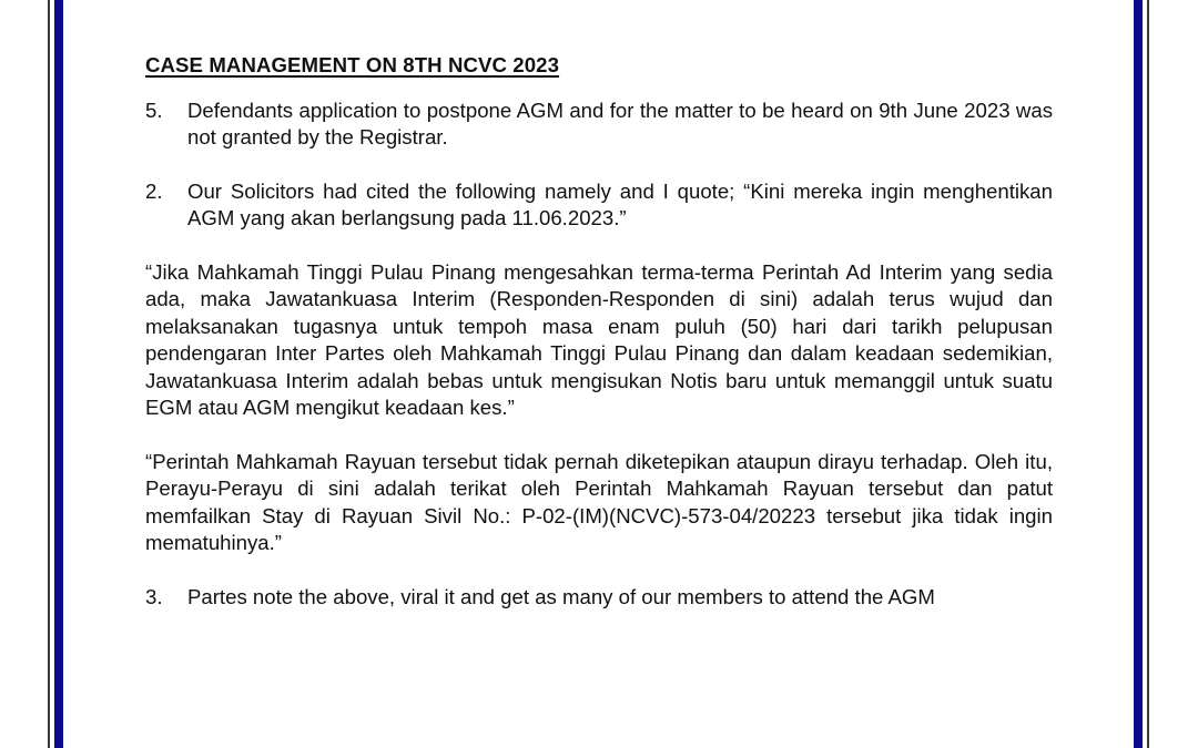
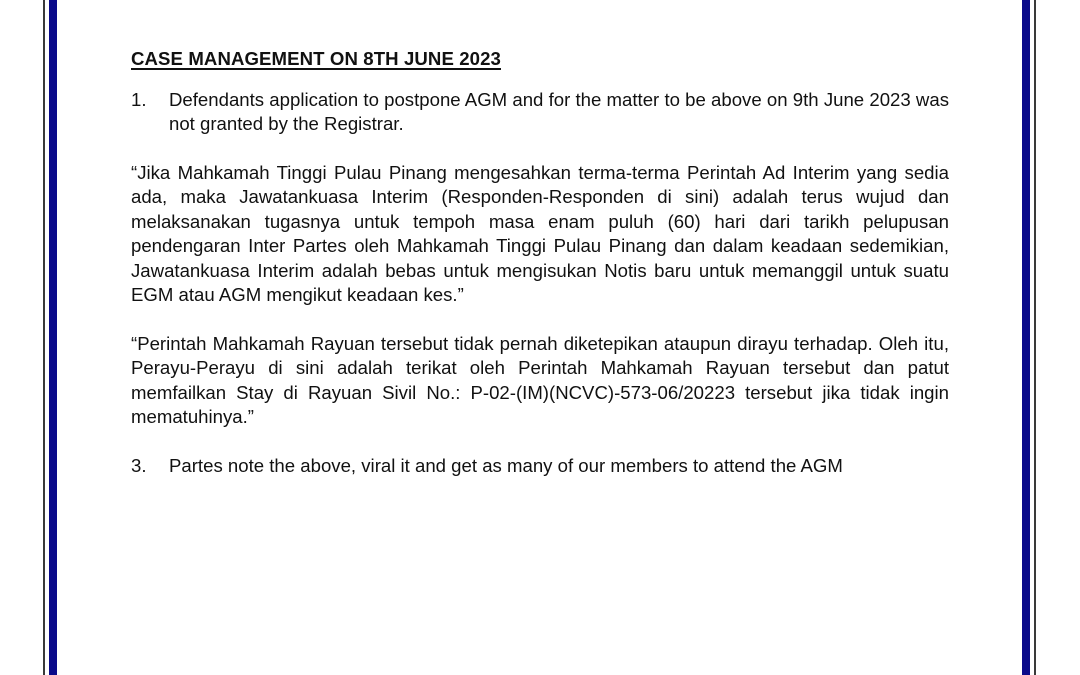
- CASE MANAGEMENT ON 8TH NCVC 2023
+ CASE MANAGEMENT ON 8TH JUNE 2023
- 5.
+ 1.
- Defendants application to postpone AGM and for the matter to be heard on 9th June 2023 was not granted by the Registrar.
+ Defendants application to postpone AGM and for the matter to be above on 9th June 2023 was not granted by the Registrar.
- 2.
- Our Solicitors had cited the following namely and I quote; “Kini mereka ingin menghentikan AGM yang akan berlangsung pada 11.06.2023.”
- “Jika Mahkamah Tinggi Pulau Pinang mengesahkan terma-terma Perintah Ad Interim yang sedia ada, maka Jawatankuasa Interim (Responden-Responden di sini) adalah terus wujud dan melaksanakan tugasnya untuk tempoh masa enam puluh (50) hari dari tarikh pelupusan pendengaran Inter Partes oleh Mahkamah Tinggi Pulau Pinang dan dalam keadaan sedemikian, Jawatankuasa Interim adalah bebas untuk mengisukan Notis baru untuk memanggil untuk suatu EGM atau AGM mengikut keadaan kes.”
+ “Jika Mahkamah Tinggi Pulau Pinang mengesahkan terma-terma Perintah Ad Interim yang sedia ada, maka Jawatankuasa Interim (Responden-Responden di sini) adalah terus wujud dan melaksanakan tugasnya untuk tempoh masa enam puluh (60) hari dari tarikh pelupusan pendengaran Inter Partes oleh Mahkamah Tinggi Pulau Pinang dan dalam keadaan sedemikian, Jawatankuasa Interim adalah bebas untuk mengisukan Notis baru untuk memanggil untuk suatu EGM atau AGM mengikut keadaan kes.”
- “Perintah Mahkamah Rayuan tersebut tidak pernah diketepikan ataupun dirayu terhadap. Oleh itu, Perayu-Perayu di sini adalah terikat oleh Perintah Mahkamah Rayuan tersebut dan patut memfailkan Stay di Rayuan Sivil No.: P-02-(IM)(NCVC)-573-04/20223 tersebut jika tidak ingin mematuhinya.”
+ “Perintah Mahkamah Rayuan tersebut tidak pernah diketepikan ataupun dirayu terhadap. Oleh itu, Perayu-Perayu di sini adalah terikat oleh Perintah Mahkamah Rayuan tersebut dan patut memfailkan Stay di Rayuan Sivil No.: P-02-(IM)(NCVC)-573-06/20223 tersebut jika tidak ingin mematuhinya.”
  3.
  Partes note the above, viral it and get as many of our members to attend the AGM
